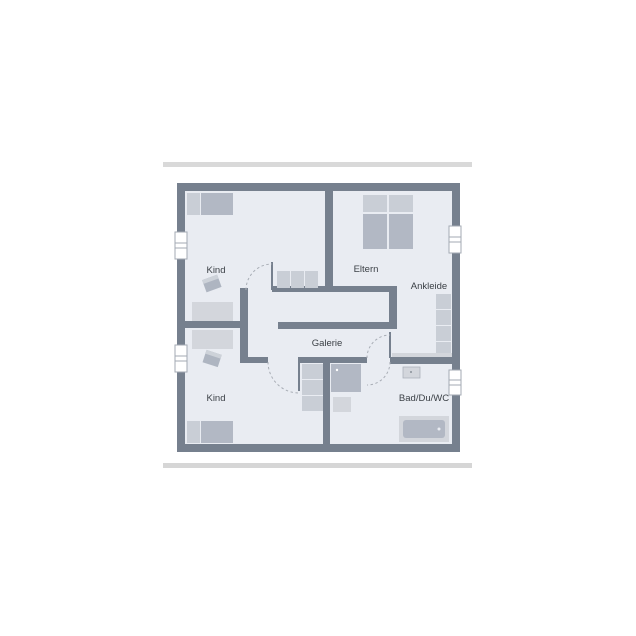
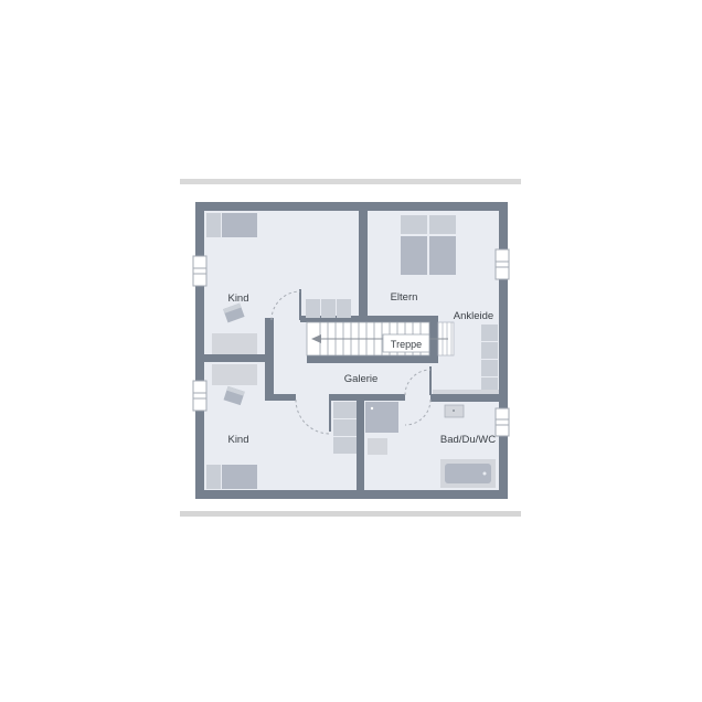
+ Treppe
  Kind
  Eltern
  Ankleide
  Galerie
  Kind
  Bad/Du/WC
